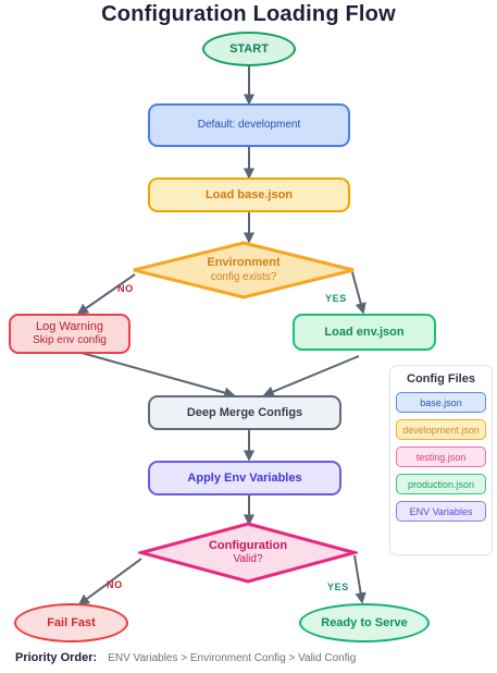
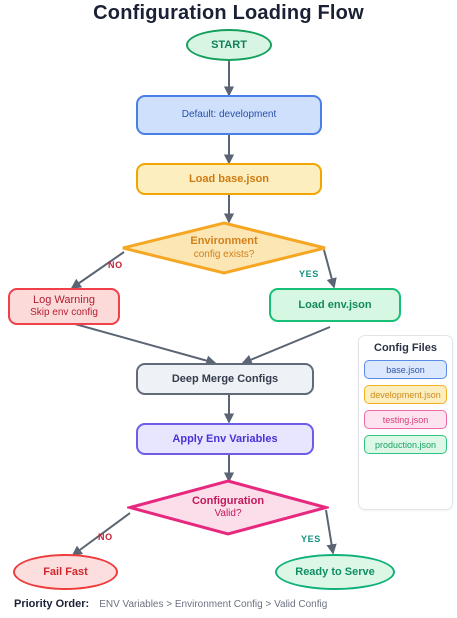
  Configuration Loading Flow
  START
  Default: development
  Load base.json
  Environment
  config exists?
  NO
  YES
  Log Warning
  Skip env config
  Load env.json
  Deep Merge Configs
  Apply Env Variables
  Configuration
  Valid?
  NO
  YES
  Fail Fast
  Ready to Serve
  Config Files
  base.json
  development.json
  testing.json
  production.json
- ENV Variables
  Priority Order:
  ENV Variables > Environment Config > Valid Config
